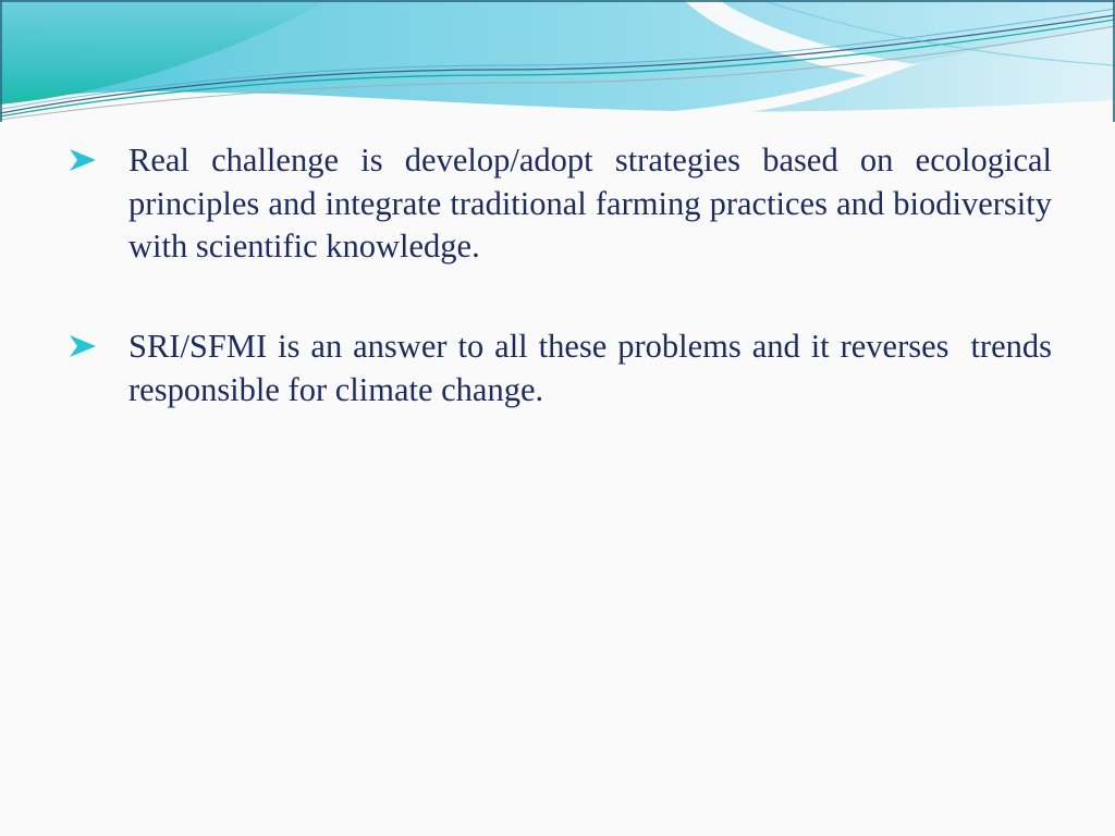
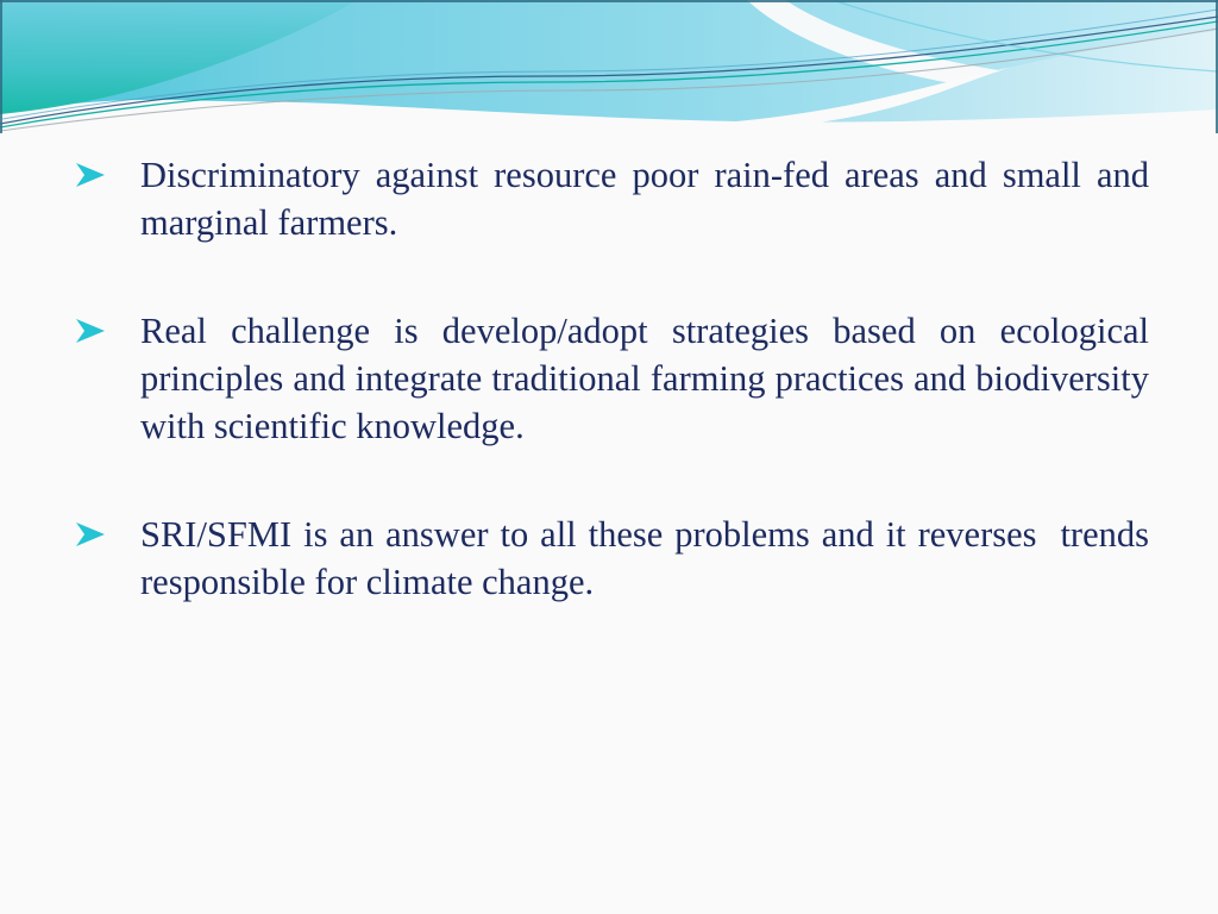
+ Discriminatory against resource poor rain-fed areas and small and marginal farmers.
  Real challenge is develop/adopt strategies based on ecological principles and integrate traditional farming practices and biodiversity with scientific knowledge.
  SRI/SFMI is an answer to all these problems and it reverses trends responsible for climate change.
